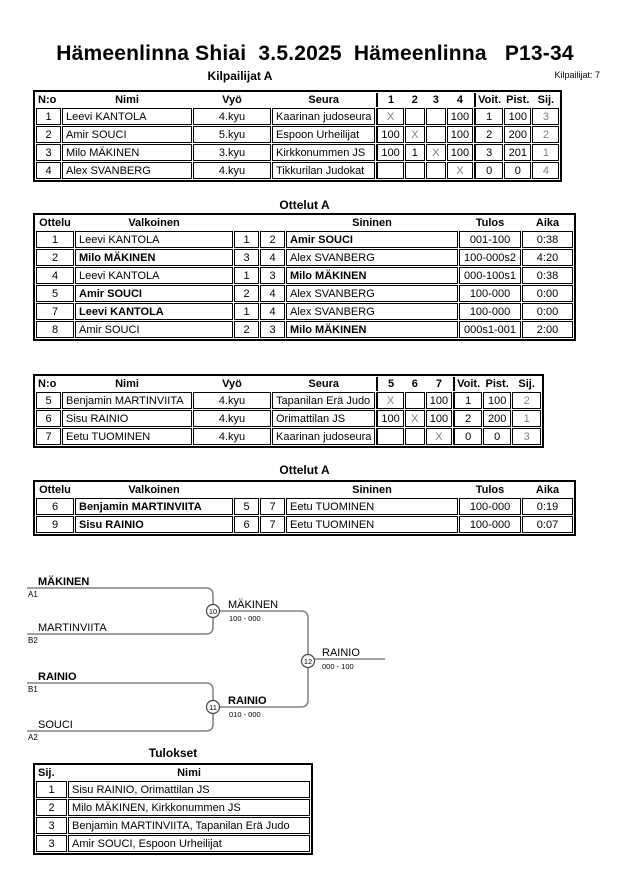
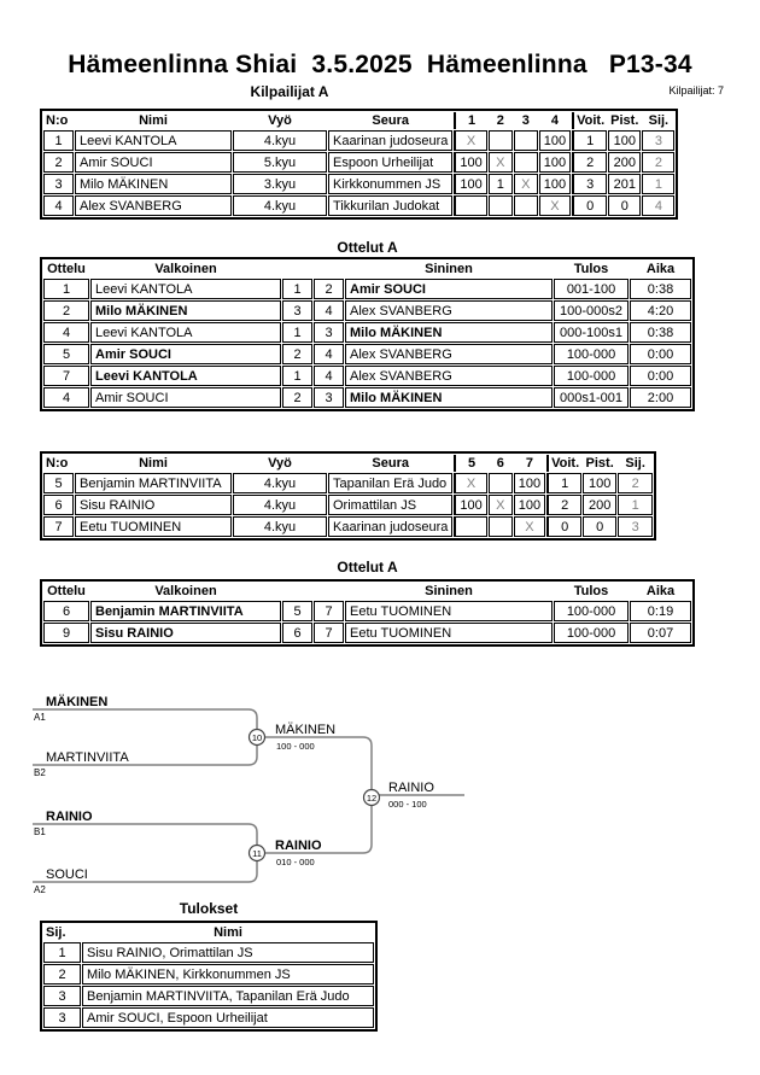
  Hämeenlinna Shiai 3.5.2025 Hämeenlinna P13-34
  Kilpailijat A
  Kilpailijat: 7
  N:o	Nimi	Vyö	Seura	1	2	3	4	Voit.	Pist.	Sij.
  1	Leevi KANTOLA	4.kyu	Kaarinan judoseura	X			100	1	100	3
  2	Amir SOUCI	5.kyu	Espoon Urheilijat	100	X		100	2	200	2
  3	Milo MÄKINEN	3.kyu	Kirkkonummen JS	100	1	X	100	3	201	1
  4	Alex SVANBERG	4.kyu	Tikkurilan Judokat				X	0	0	4
  Ottelut A
  Ottelu	Valkoinen			Sininen	Tulos	Aika
  1	Leevi KANTOLA	1	2	Amir SOUCI	001-100	0:38
  2	Milo MÄKINEN	3	4	Alex SVANBERG	100-000s2	4:20
  4	Leevi KANTOLA	1	3	Milo MÄKINEN	000-100s1	0:38
  5	Amir SOUCI	2	4	Alex SVANBERG	100-000	0:00
  7	Leevi KANTOLA	1	4	Alex SVANBERG	100-000	0:00
- 8	Amir SOUCI	2	3	Milo MÄKINEN	000s1-001	2:00
+ 4	Amir SOUCI	2	3	Milo MÄKINEN	000s1-001	2:00
  N:o	Nimi	Vyö	Seura	5	6	7	Voit.	Pist.	Sij.
  5	Benjamin MARTINVIITA	4.kyu	Tapanilan Erä Judo	X		100	1	100	2
  6	Sisu RAINIO	4.kyu	Orimattilan JS	100	X	100	2	200	1
  7	Eetu TUOMINEN	4.kyu	Kaarinan judoseura			X	0	0	3
  Ottelut A
  Ottelu	Valkoinen			Sininen	Tulos	Aika
  6	Benjamin MARTINVIITA	5	7	Eetu TUOMINEN	100-000	0:19
  9	Sisu RAINIO	6	7	Eetu TUOMINEN	100-000	0:07
  MÄKINEN
  A1
  MARTINVIITA
  B2
  10
  MÄKINEN
  100 - 000
  RAINIO
  B1
  SOUCI
  A2
  11
  RAINIO
  010 - 000
  12
  RAINIO
  000 - 100
  Tulokset
  Sij.	Nimi
  1	Sisu RAINIO, Orimattilan JS
  2	Milo MÄKINEN, Kirkkonummen JS
  3	Benjamin MARTINVIITA, Tapanilan Erä Judo
  3	Amir SOUCI, Espoon Urheilijat
